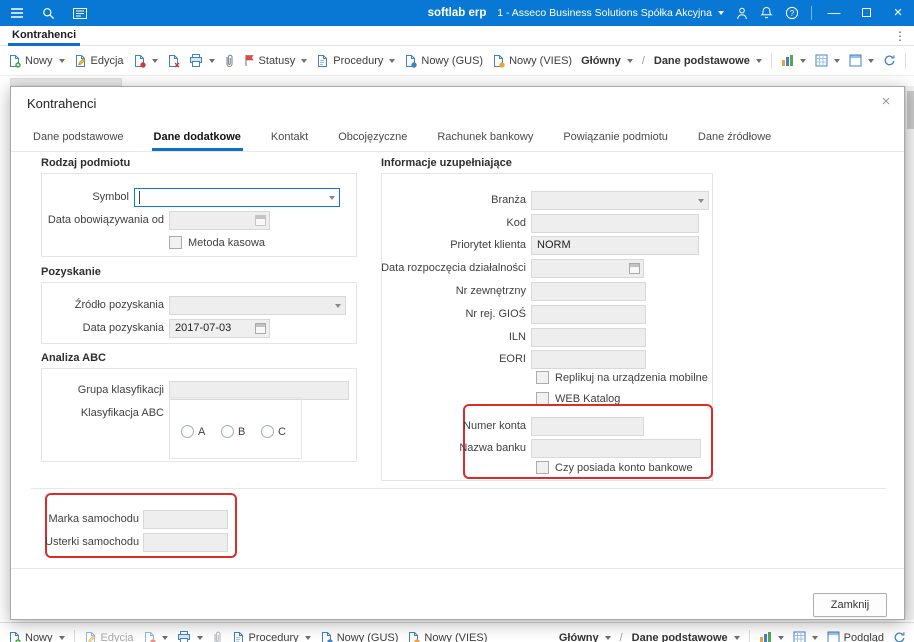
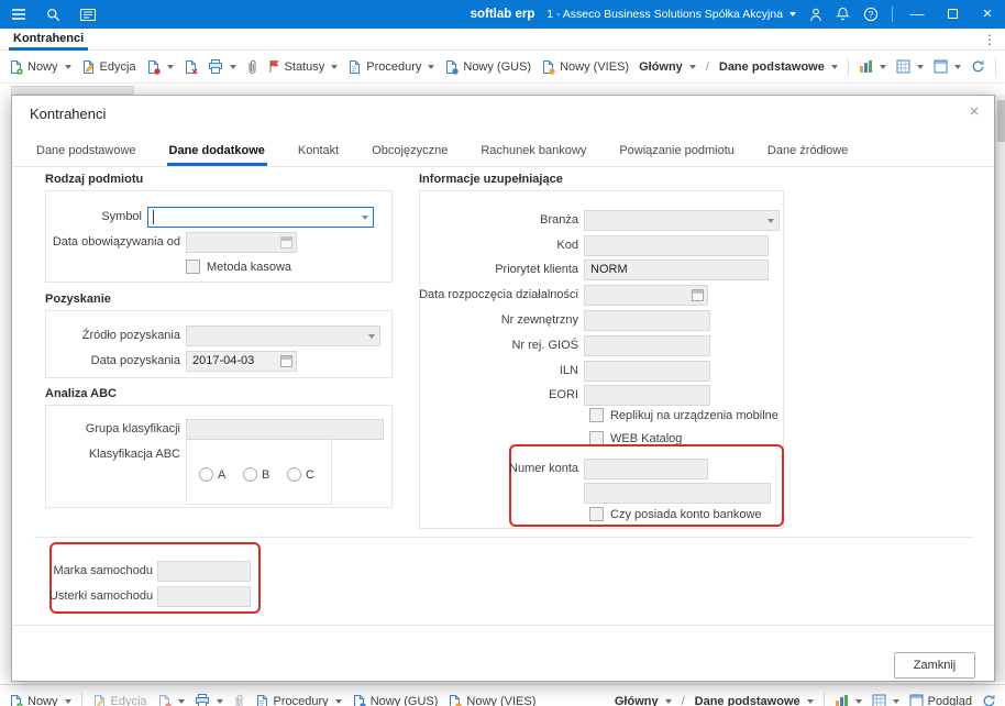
  softlab erp
  1 - Asseco Business Solutions Spółka Akcyjna
  ?
  —
  ×
  Kontrahenci
  ⋮
  Nowy
  Edycja
  Statusy
  Procedury
  Nowy (GUS)
  Nowy (VIES)
  Główny
  /
  Dane podstawowe
  Nowy
  Edycja
  Procedury
  Nowy (GUS)
  Nowy (VIES)
  Główny
  /
  Dane podstawowe
  Podgląd
  Kontrahenci
  ×
  Dane podstawowe
  Dane dodatkowe
  Kontakt
  Obcojęzyczne
  Rachunek bankowy
  Powiązanie podmiotu
  Dane źródłowe
  Rodzaj podmiotu
  Symbol
  Data obowiązywania od
  Metoda kasowa
  Pozyskanie
  Źródło pozyskania
  Data pozyskania
- 2017-07-03
+ 2017-04-03
  Analiza ABC
  Grupa klasyfikacji
  Klasyfikacja ABC
  A
  B
  C
  Informacje uzupełniające
  Branża
  Kod
  Priorytet klienta
  NORM
  Data rozpoczęcia działalności
  Nr zewnętrzny
  Nr rej. GIOŚ
  ILN
  EORI
  Replikuj na urządzenia mobilne
  WEB Katalog
  Numer konta
- Nazwa banku
  Czy posiada konto bankowe
  Marka samochodu
  Usterki samochodu
  Zamknij
